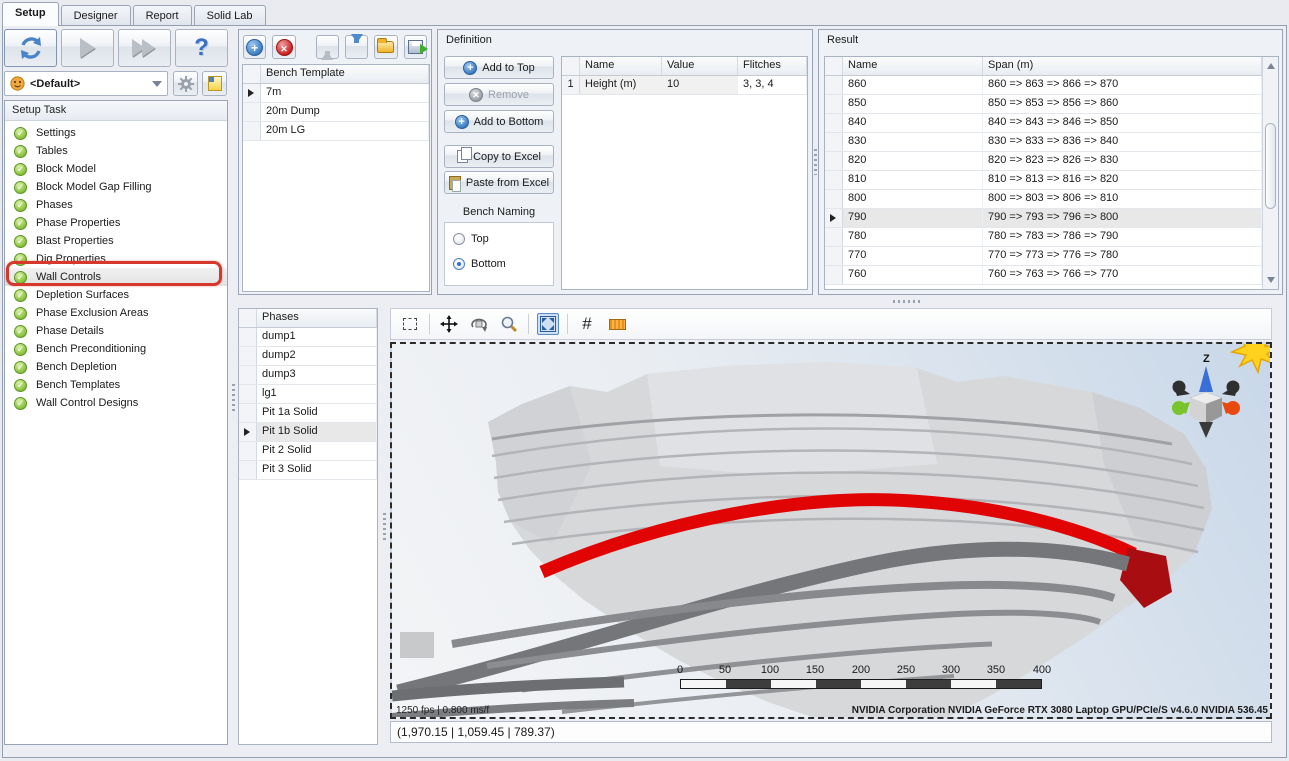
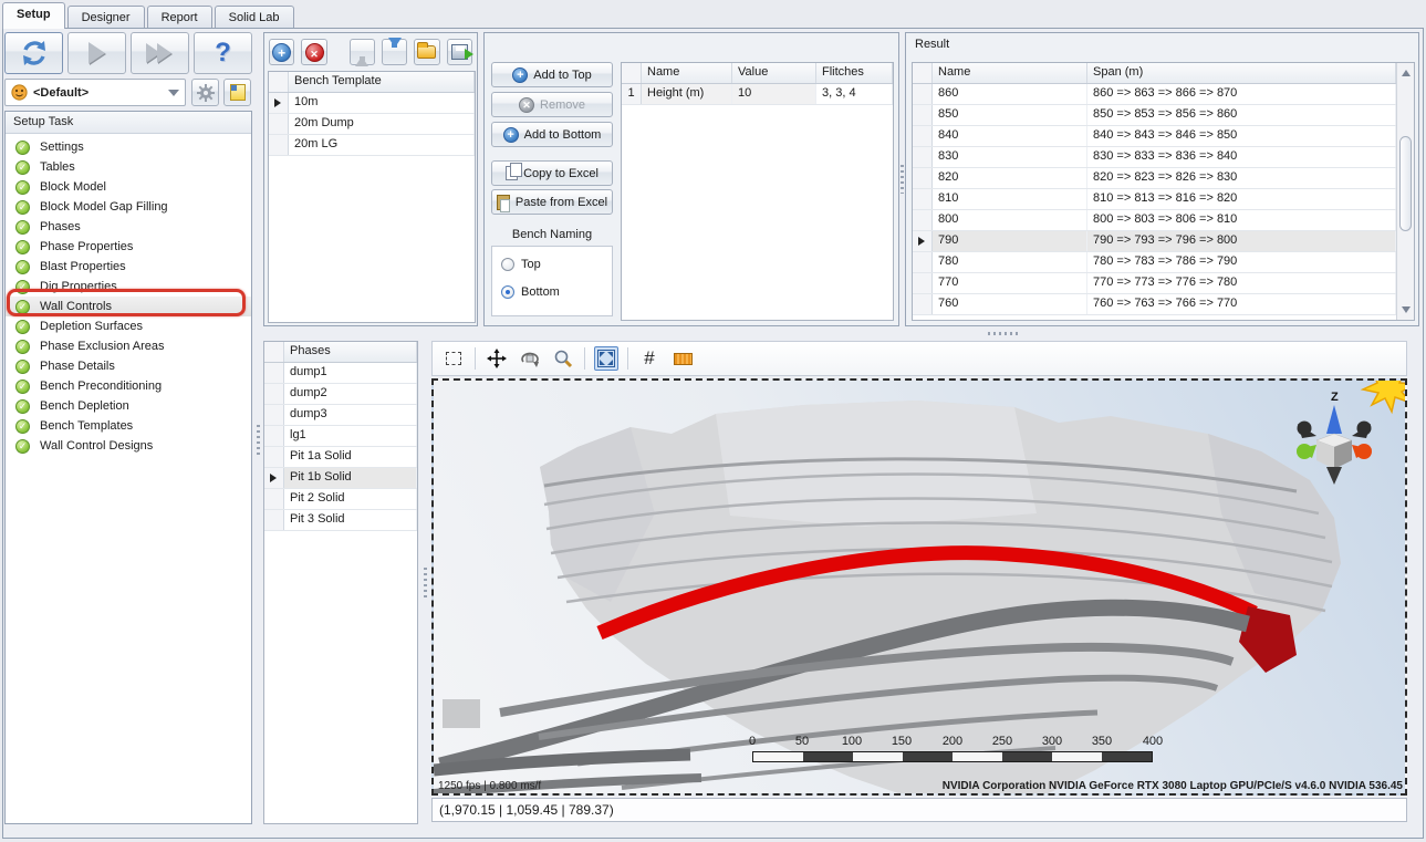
  Setup
  Designer
  Report
  Solid Lab
  ?
  <Default>
  Setup Task
  Settings
  Tables
  Block Model
  Block Model Gap Filling
  Phases
  Phase Properties
  Blast Properties
  Dig Properties
  Wall Controls
  Depletion Surfaces
  Phase Exclusion Areas
  Phase Details
  Bench Preconditioning
  Bench Depletion
  Bench Templates
  Wall Control Designs
  Bench Template
- 7m
+ 10m
  20m Dump
  20m LG
- Definition
  Add to Top
  Remove
  Add to Bottom
  Copy to Excel
  Paste from Excel
  Bench Naming
  Top
  Bottom
  Name
  Value
  Flitches
  1
  Height (m)
  10
  3, 3, 4
  Result
  Name
  Span (m)
  860
  860 => 863 => 866 => 870
  850
  850 => 853 => 856 => 860
  840
  840 => 843 => 846 => 850
  830
  830 => 833 => 836 => 840
  820
  820 => 823 => 826 => 830
  810
  810 => 813 => 816 => 820
  800
  800 => 803 => 806 => 810
  790
  790 => 793 => 796 => 800
  780
  780 => 783 => 786 => 790
  770
  770 => 773 => 776 => 780
  760
  760 => 763 => 766 => 770
  Phases
  dump1
  dump2
  dump3
  lg1
  Pit 1a Solid
  Pit 1b Solid
  Pit 2 Solid
  Pit 3 Solid
  #
  0
  50
  100
  150
  200
  250
  300
  350
  400
  Z
  1250 fps | 0.800 ms/f
  NVIDIA Corporation NVIDIA GeForce RTX 3080 Laptop GPU/PCIe/S v4.6.0 NVIDIA 536.45
  (1,970.15 | 1,059.45 | 789.37)
